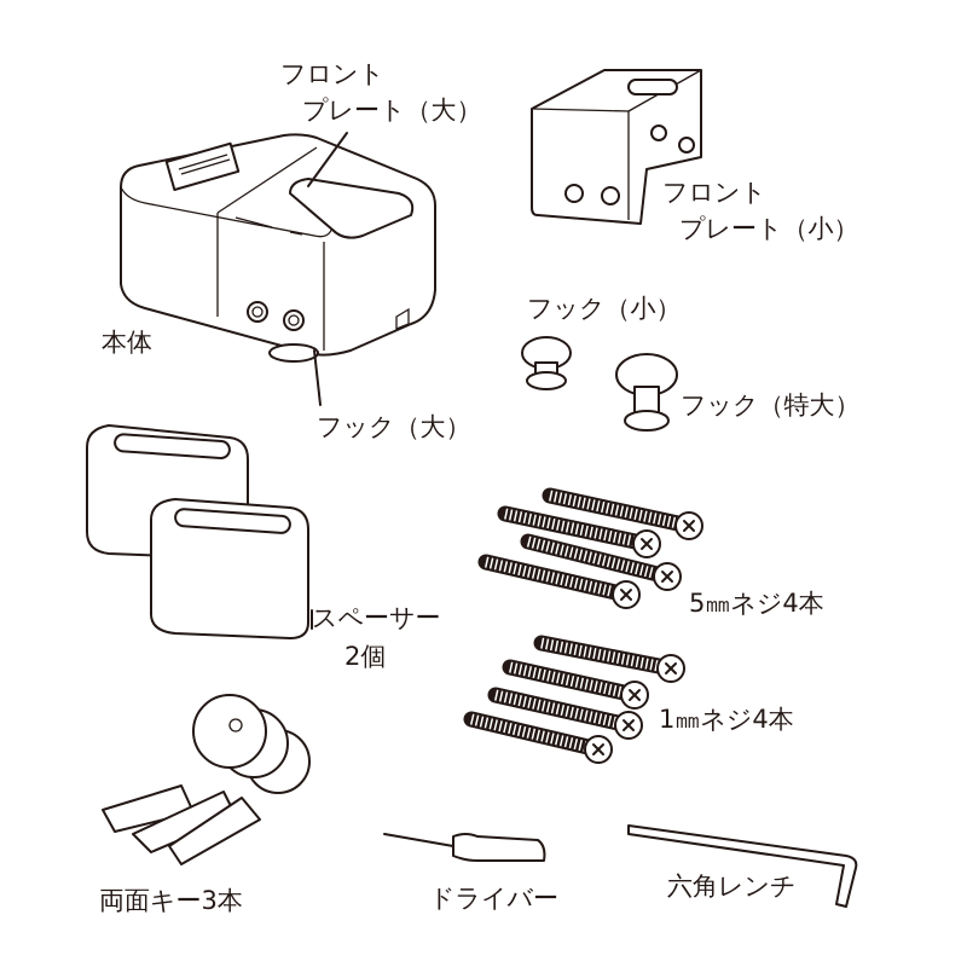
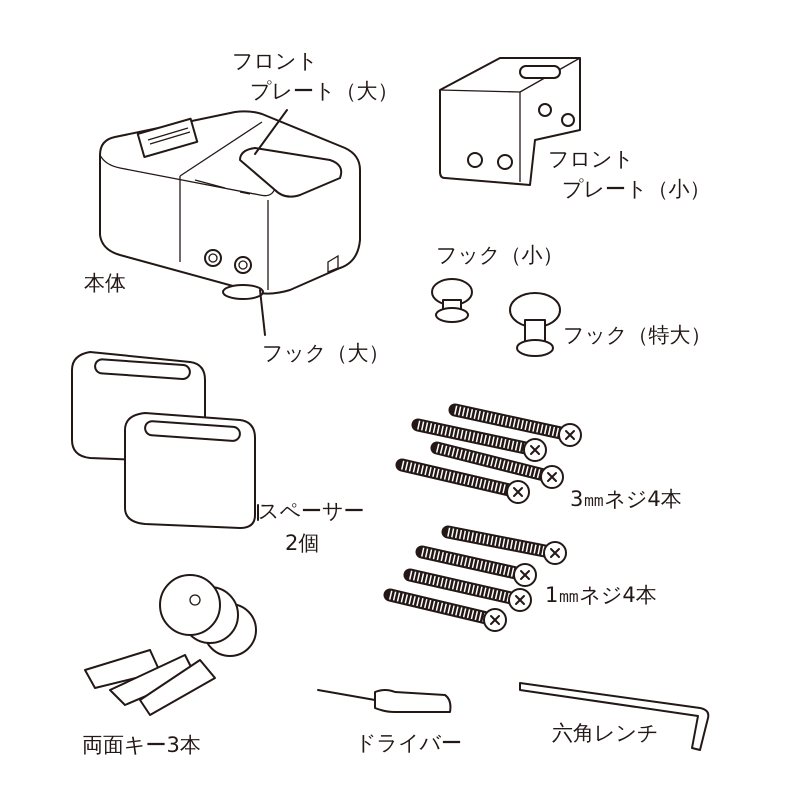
  フロント
  プレート（大）
  フロント
  プレート（小）
  本体
  フック（大）
  フック（小）
  フック（特大）
  スペーサー
  2個
- 5㎜ネジ4本
+ 3㎜ネジ4本
  1㎜ネジ4本
  両面キー3本
  ドライバー
  六角レンチ
